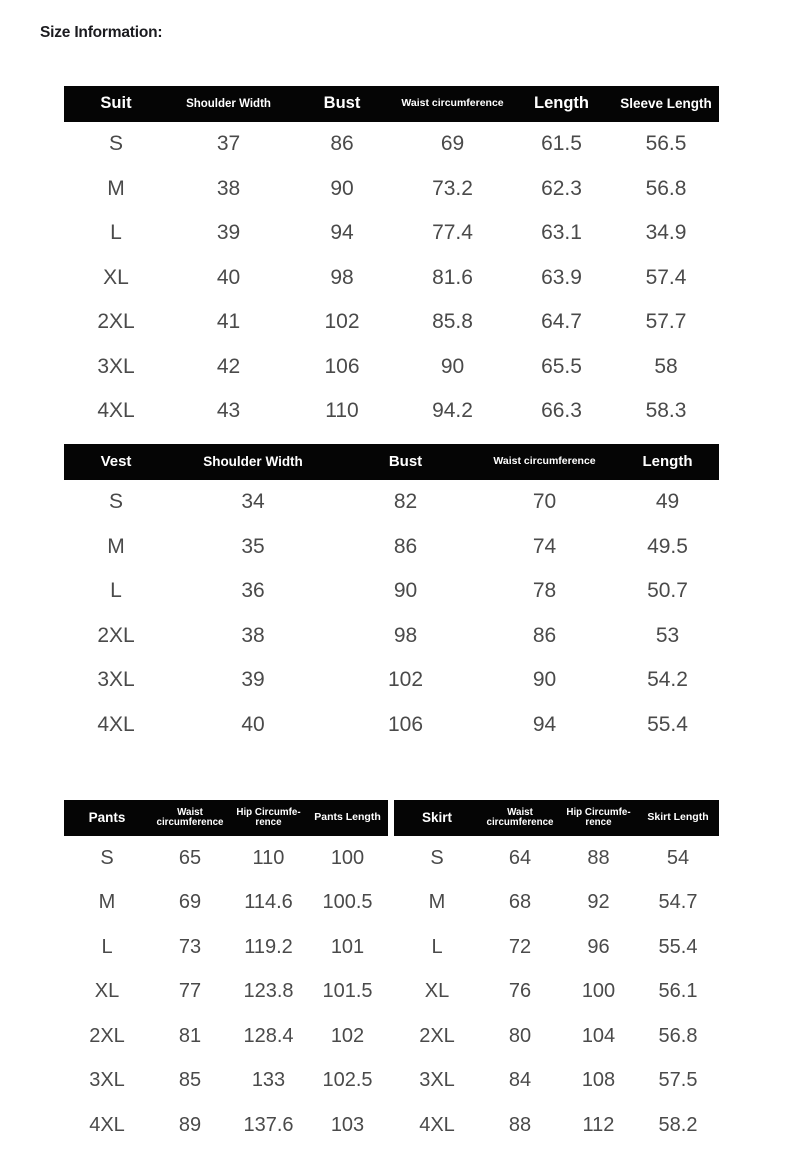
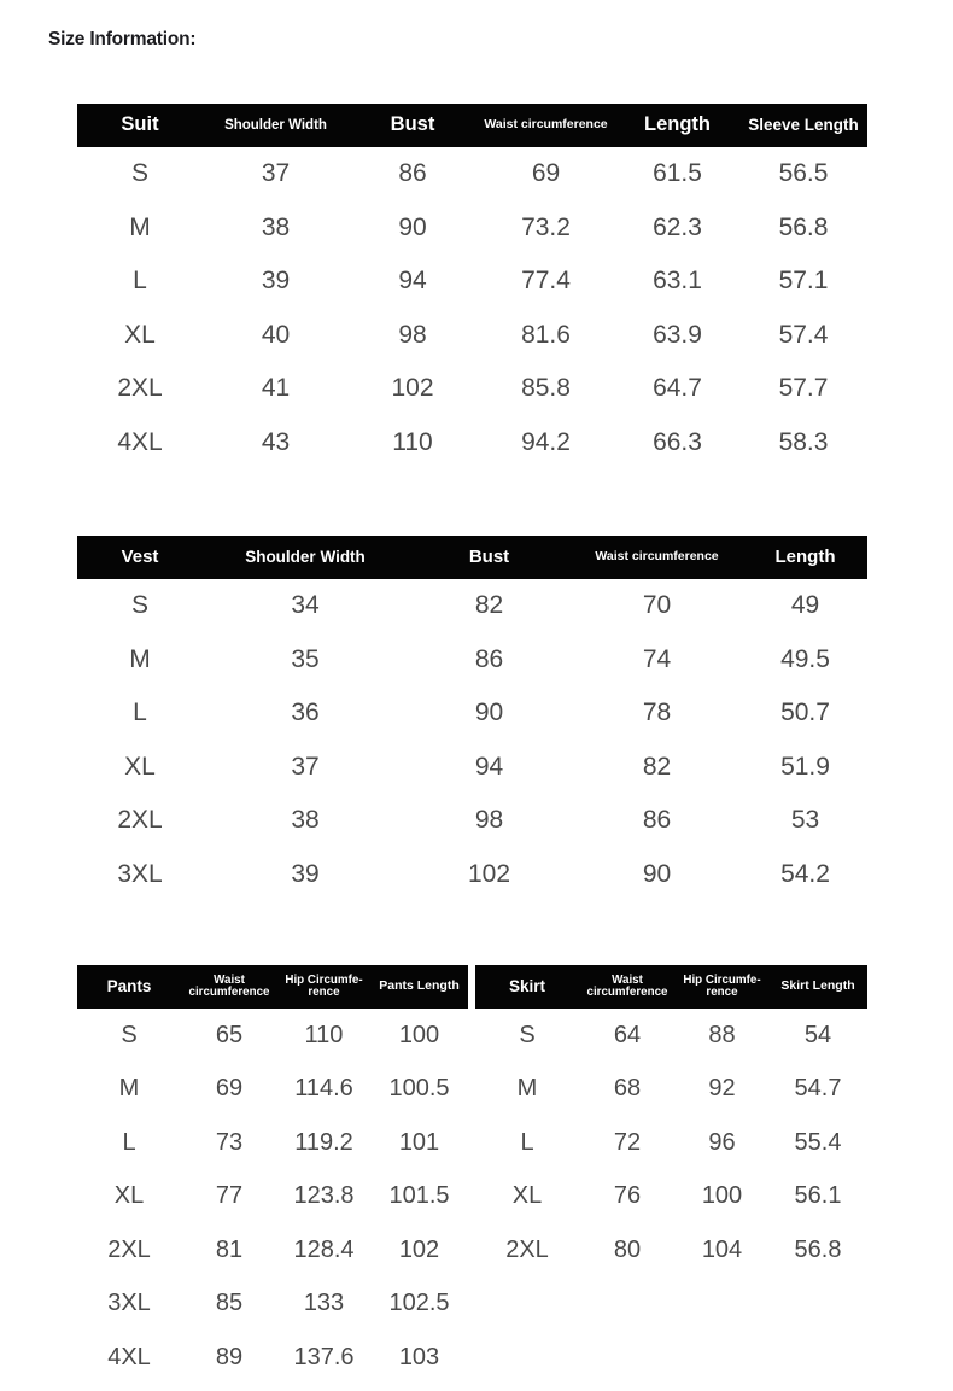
  Size Information:
  Suit	Shoulder Width	Bust	Waist circumference	Length	Sleeve Length
  S	37	86	69	61.5	56.5
  M	38	90	73.2	62.3	56.8
- L	39	94	77.4	63.1	34.9
+ L	39	94	77.4	63.1	57.1
  XL	40	98	81.6	63.9	57.4
  2XL	41	102	85.8	64.7	57.7
- 3XL	42	106	90	65.5	58
  4XL	43	110	94.2	66.3	58.3
  Vest	Shoulder Width	Bust	Waist circumference	Length
  S	34	82	70	49
  M	35	86	74	49.5
  L	36	90	78	50.7
+ XL	37	94	82	51.9
  2XL	38	98	86	53
  3XL	39	102	90	54.2
- 4XL	40	106	94	55.4
  Pants	Waist circumference	Hip Circumfe- rence	Pants Length
  S	65	110	100
  M	69	114.6	100.5
  L	73	119.2	101
  XL	77	123.8	101.5
  2XL	81	128.4	102
  3XL	85	133	102.5
  4XL	89	137.6	103
  Skirt	Waist circumference	Hip Circumfe- rence	Skirt Length
  S	64	88	54
  M	68	92	54.7
  L	72	96	55.4
  XL	76	100	56.1
  2XL	80	104	56.8
- 3XL	84	108	57.5
- 4XL	88	112	58.2
